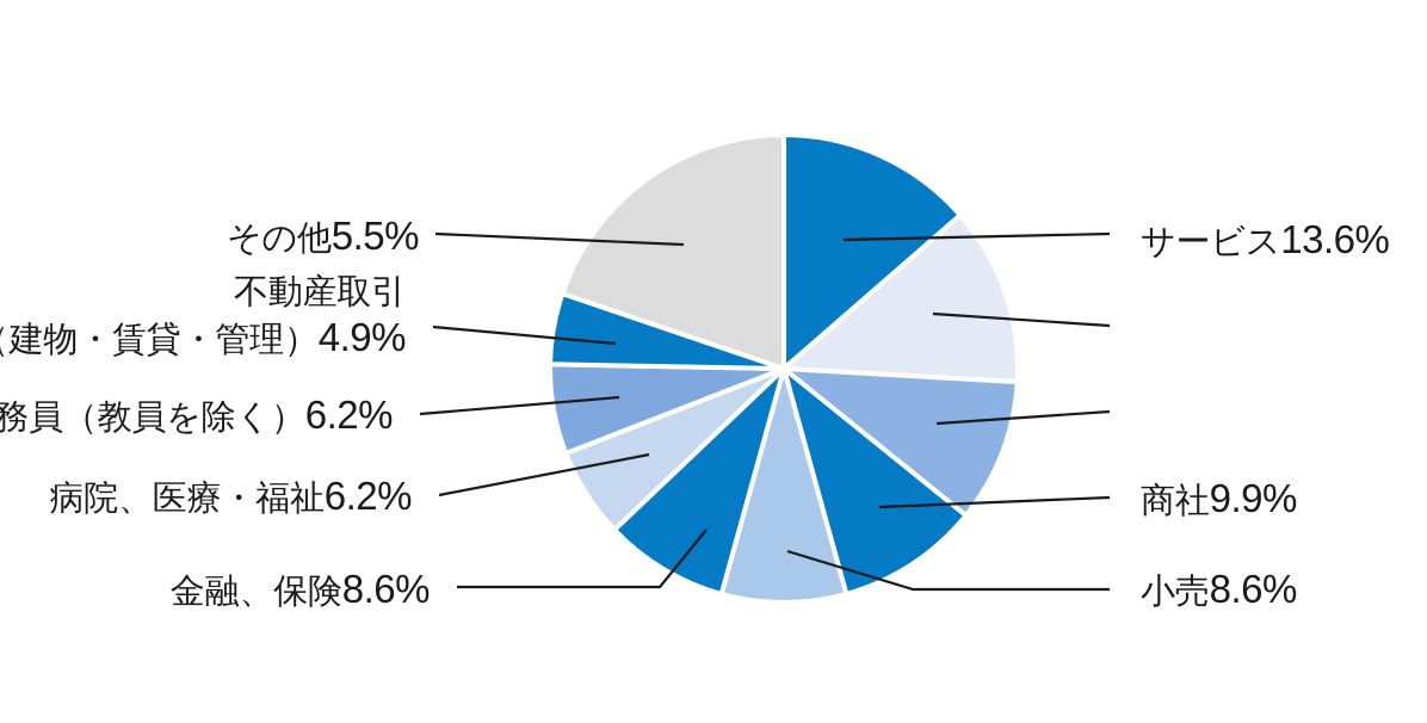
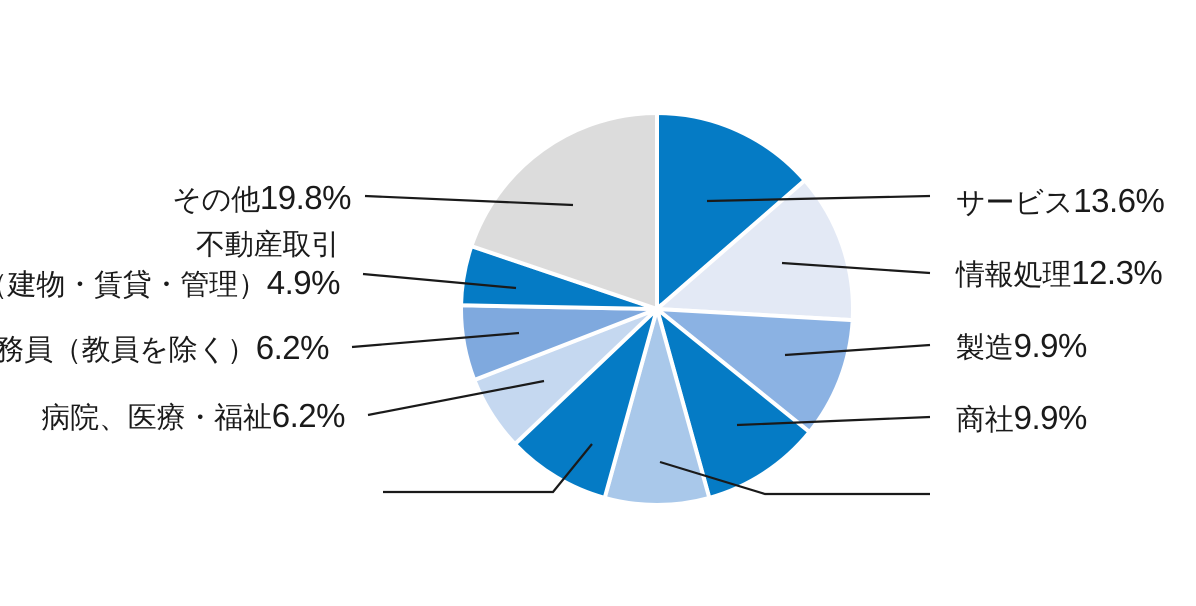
  サービス13.6%
+ 情報処理12.3%
+ 製造9.9%
  商社9.9%
- 小売8.6%
- 金融、保険8.6%
  病院、医療・福祉6.2%
  務員（教員を除く）6.2%
  不動産取引
  建物・賃貸・管理）4.9%
- その他5.5%
+ その他19.8%
